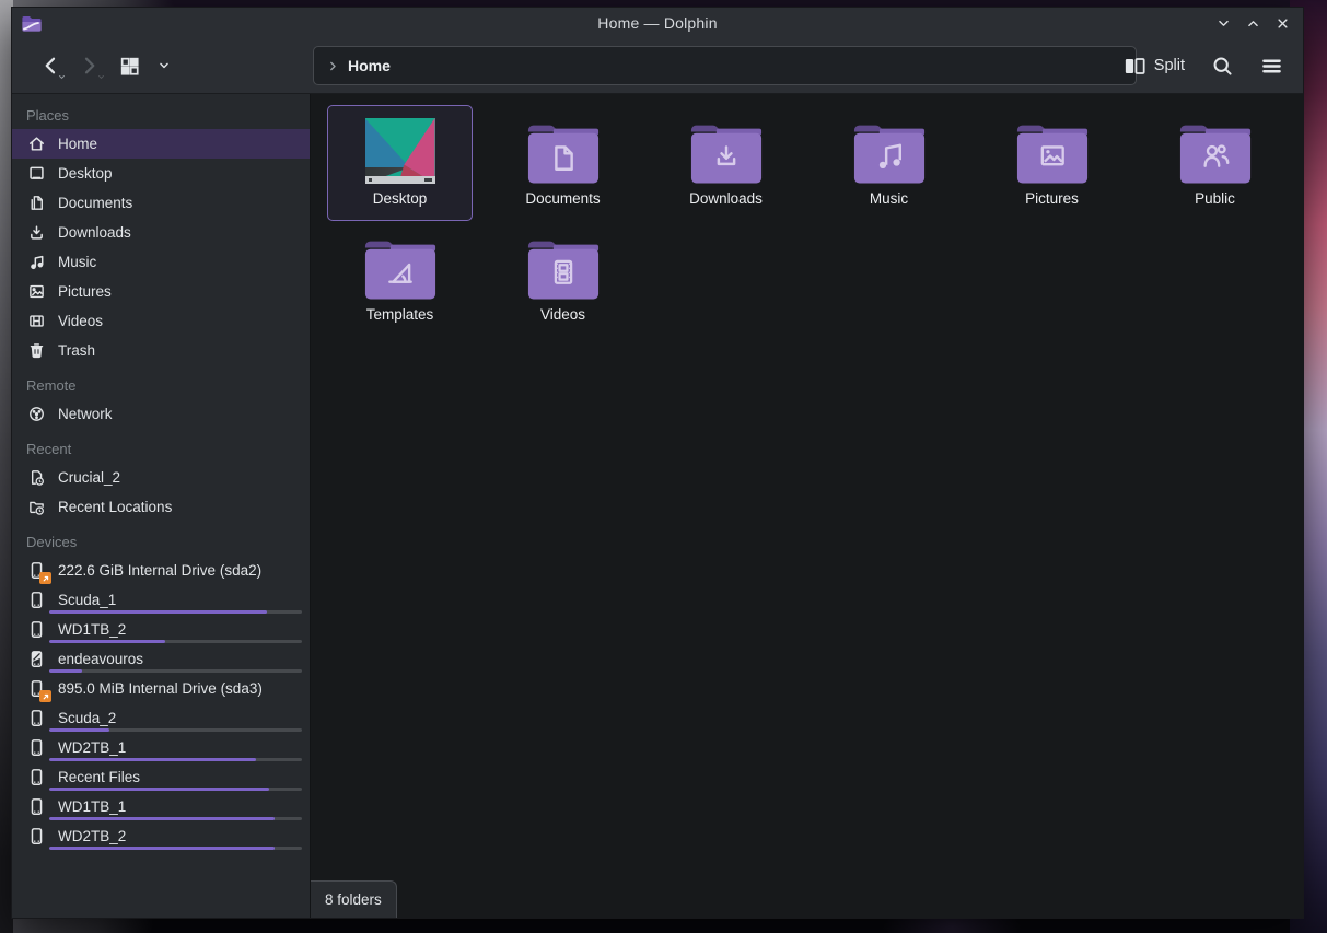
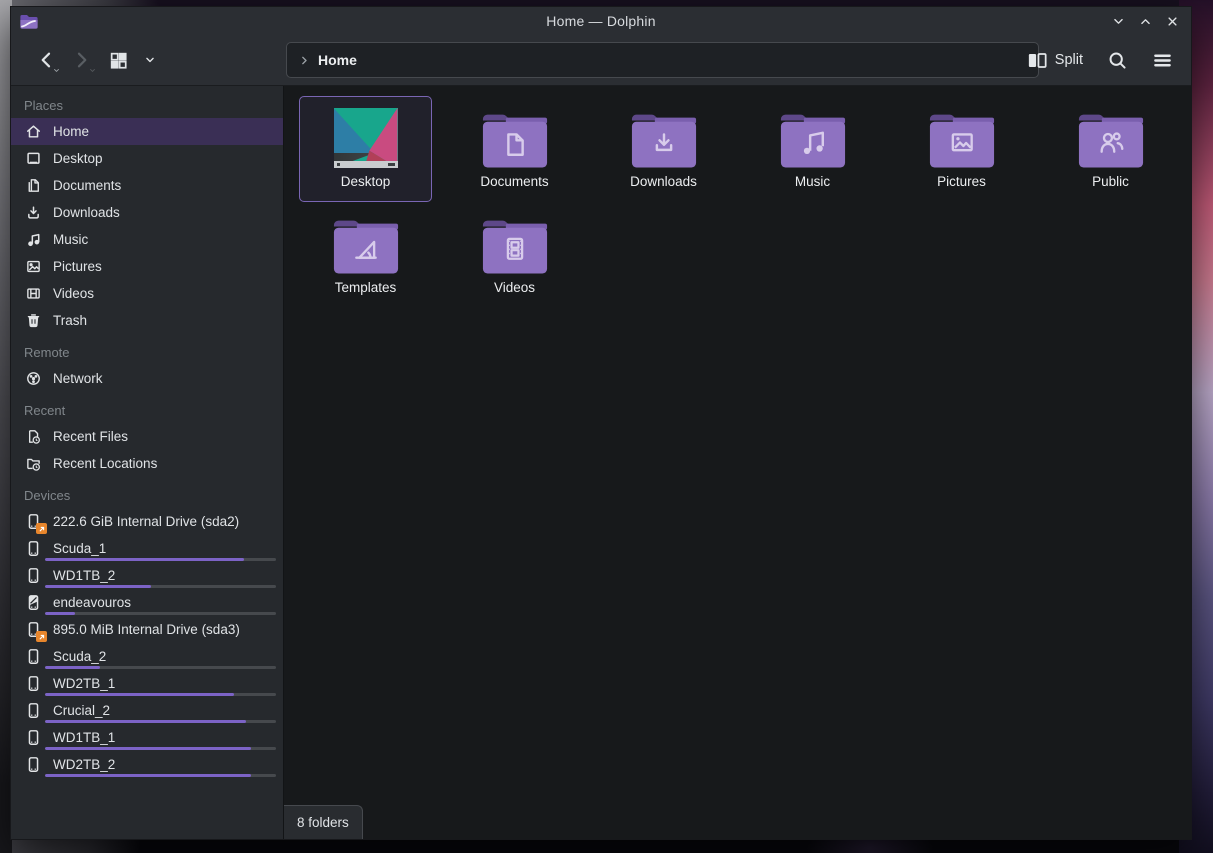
  Home — Dolphin
  Home
  Split
  Places
  Home
  Desktop
  Documents
  Downloads
  Music
  Pictures
  Videos
  Trash
  Remote
  Network
  Recent
- Crucial_2
+ Recent Files
  Recent Locations
  Devices
  222.6 GiB Internal Drive (sda2)
  Scuda_1
  WD1TB_2
  endeavouros
  895.0 MiB Internal Drive (sda3)
  Scuda_2
  WD2TB_1
- Recent Files
+ Crucial_2
  WD1TB_1
  WD2TB_2
  Desktop
  Documents
  Downloads
  Music
  Pictures
  Public
  Templates
  Videos
  8 folders
